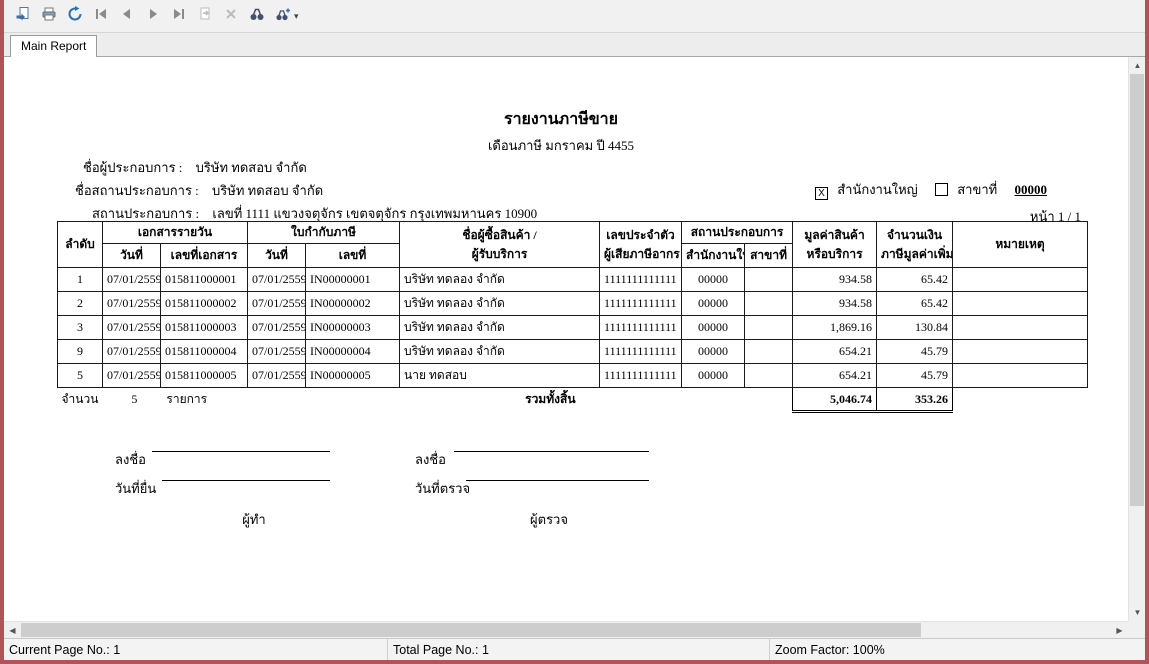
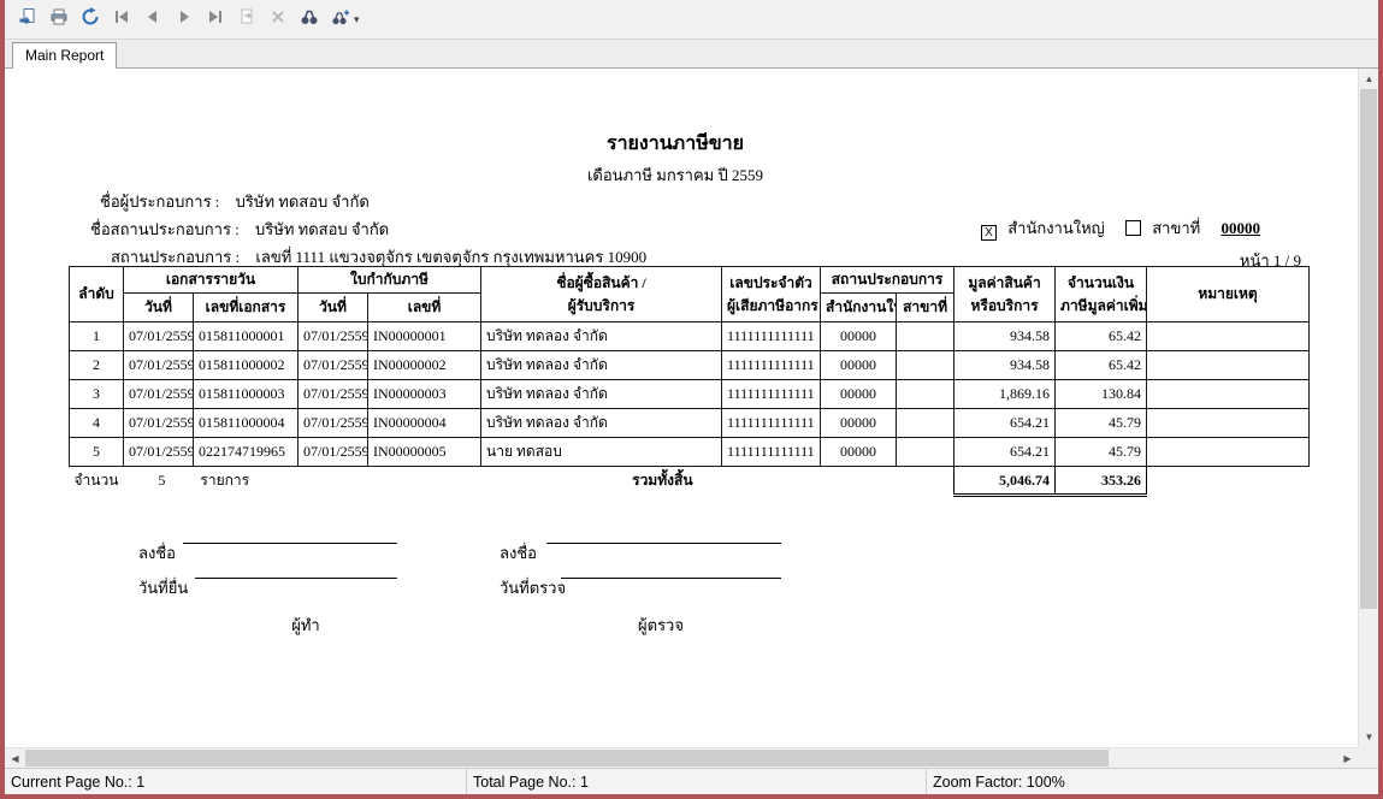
  ▾
  Main Report
  รายงานภาษีขาย
- เดือนภาษี มกราคม ปี 4455
+ เดือนภาษี มกราคม ปี 2559
  ชื่อผู้ประกอบการ : บริษัท ทดสอบ จำกัด
  ชื่อสถานประกอบการ : บริษัท ทดสอบ จำกัด
  สถานประกอบการ : เลขที่ 1111 แขวงจตุจักร เขตจตุจักร กรุงเทพมหานคร 10900
  X สำนักงานใหญ่ สาขาที่ 00000
- หน้า 1 / 1
+ หน้า 1 / 9
  ลำดับ	เอกสารรายวัน	ใบกำกับภาษี	ชื่อผู้ซื้อสินค้า /ผู้รับบริการ	เลขประจำตัวผู้เสียภาษีอากร	สถานประกอบการ	มูลค่าสินค้าหรือบริการ	จำนวนเงินภาษีมูลค่าเพิ่ม	หมายเหตุ
  วันที่	เลขที่เอกสาร	วันที่	เลขที่	สำนักงานใ	สาขาที่
  1	07/01/2559	015811000001	07/01/2559	IN00000001	บริษัท ทดลอง จำกัด	1111111111111	00000		934.58	65.42
  2	07/01/2559	015811000002	07/01/2559	IN00000002	บริษัท ทดลอง จำกัด	1111111111111	00000		934.58	65.42
  3	07/01/2559	015811000003	07/01/2559	IN00000003	บริษัท ทดลอง จำกัด	1111111111111	00000		1,869.16	130.84
- 9	07/01/2559	015811000004	07/01/2559	IN00000004	บริษัท ทดลอง จำกัด	1111111111111	00000		654.21	45.79
+ 4	07/01/2559	015811000004	07/01/2559	IN00000004	บริษัท ทดลอง จำกัด	1111111111111	00000		654.21	45.79
- 5	07/01/2559	015811000005	07/01/2559	IN00000005	นาย ทดสอบ	1111111111111	00000		654.21	45.79
+ 5	07/01/2559	022174719965	07/01/2559	IN00000005	นาย ทดสอบ	1111111111111	00000		654.21	45.79
  จำนวน 5 รายการ	รวมทั้งสิ้น		5,046.74	353.26
  ลงชื่อ
  ลงชื่อ
  วันที่ยื่น
  วันที่ตรวจ
  ผู้ทำ
  ผู้ตรวจ
  ▲
  ▼
  ◀
  ▶
  Current Page No.: 1
  Total Page No.: 1
  Zoom Factor: 100%
